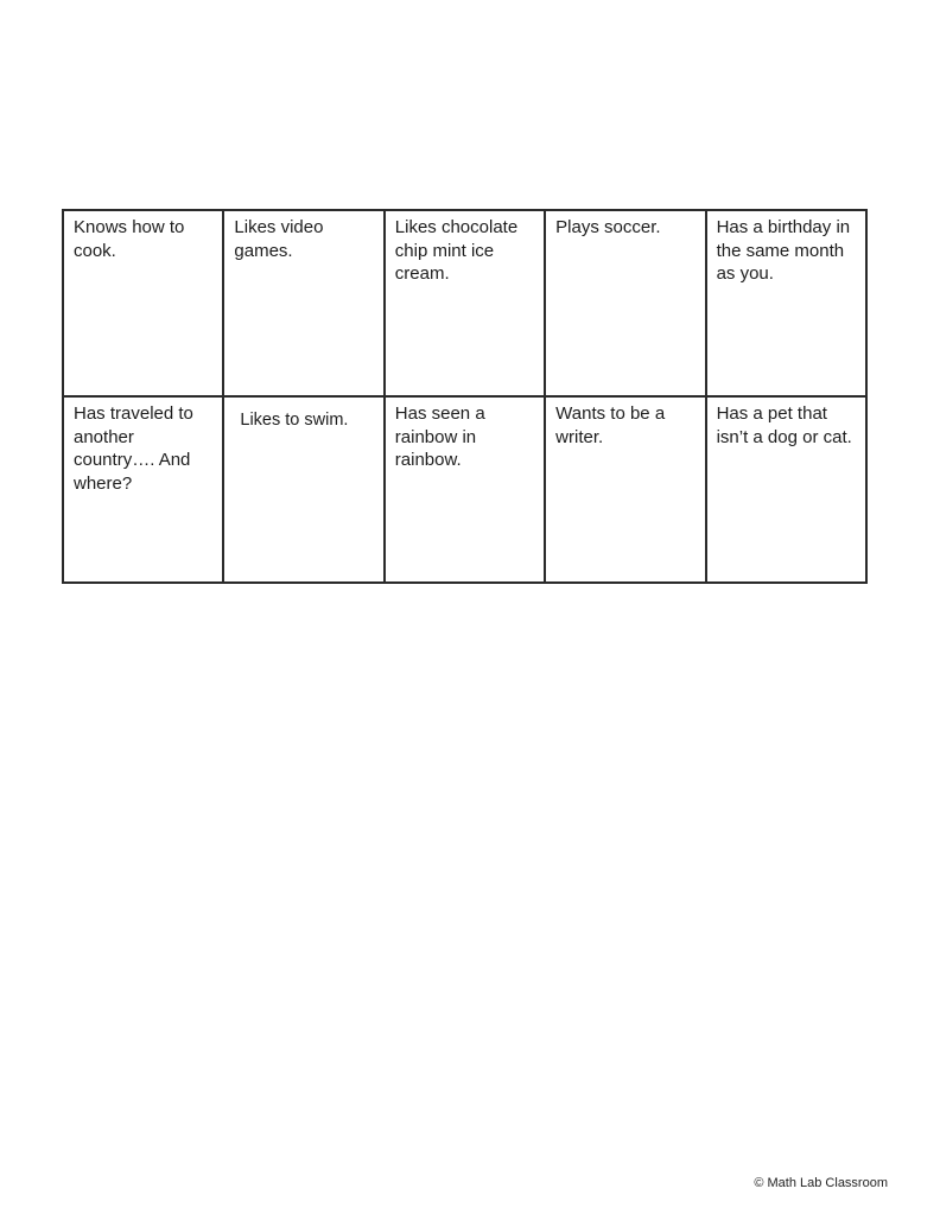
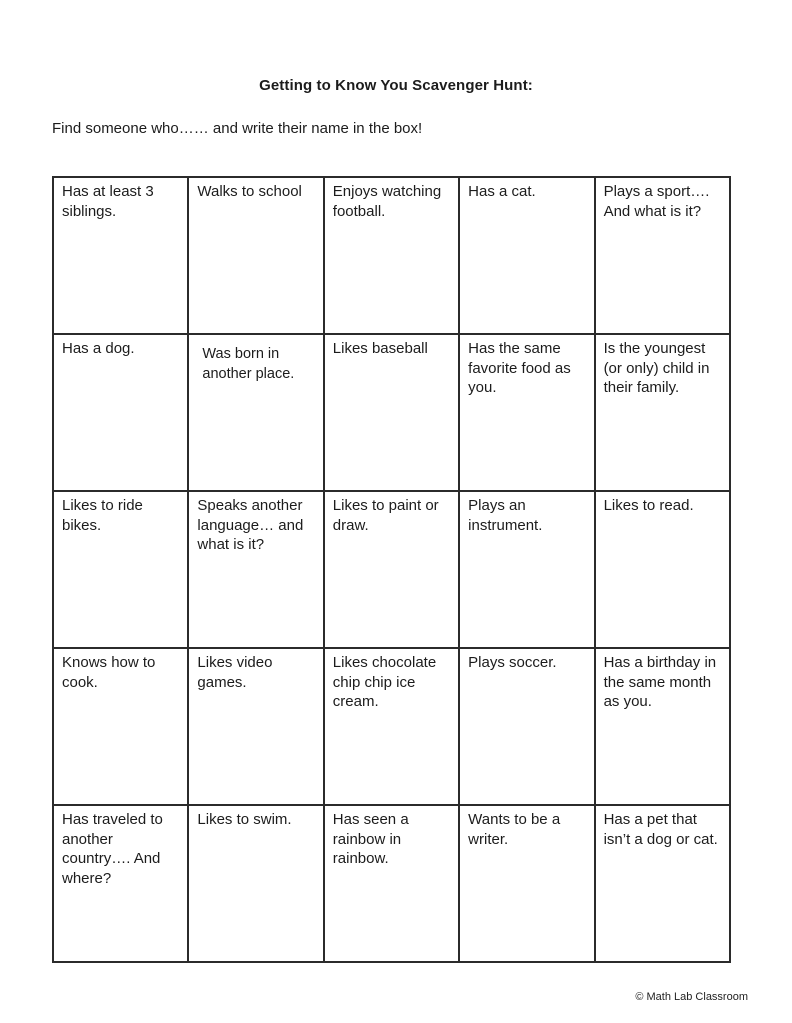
+ Getting to Know You Scavenger Hunt:
+ Find someone who…… and write their name in the box!
+ Has at least 3 siblings.	Walks to school	Enjoys watching football.	Has a cat.	Plays a sport…. And what is it?
+ Has a dog.	Was born in another place.	Likes baseball	Has the same favorite food as you.	Is the youngest (or only) child in their family.
+ Likes to ride bikes.	Speaks another language… and what is it?	Likes to paint or draw.	Plays an instrument.	Likes to read.
- Knows how to cook.	Likes video games.	Likes chocolate chip mint ice cream.	Plays soccer.	Has a birthday in the same month as you.
+ Knows how to cook.	Likes video games.	Likes chocolate chip chip ice cream.	Plays soccer.	Has a birthday in the same month as you.
  Has traveled to another country…. And where?	Likes to swim.	Has seen a rainbow in rainbow.	Wants to be a writer.	Has a pet that isn’t a dog or cat.
  © Math Lab Classroom
